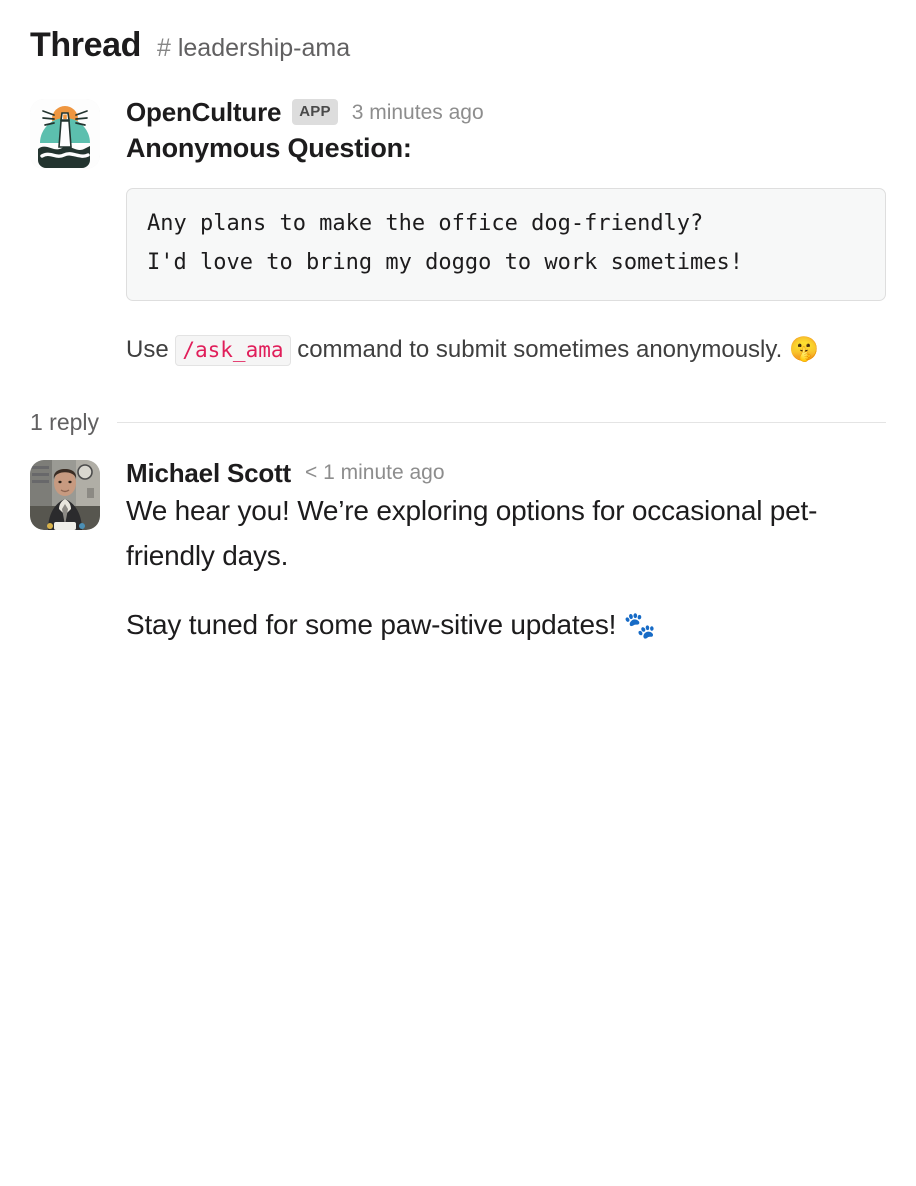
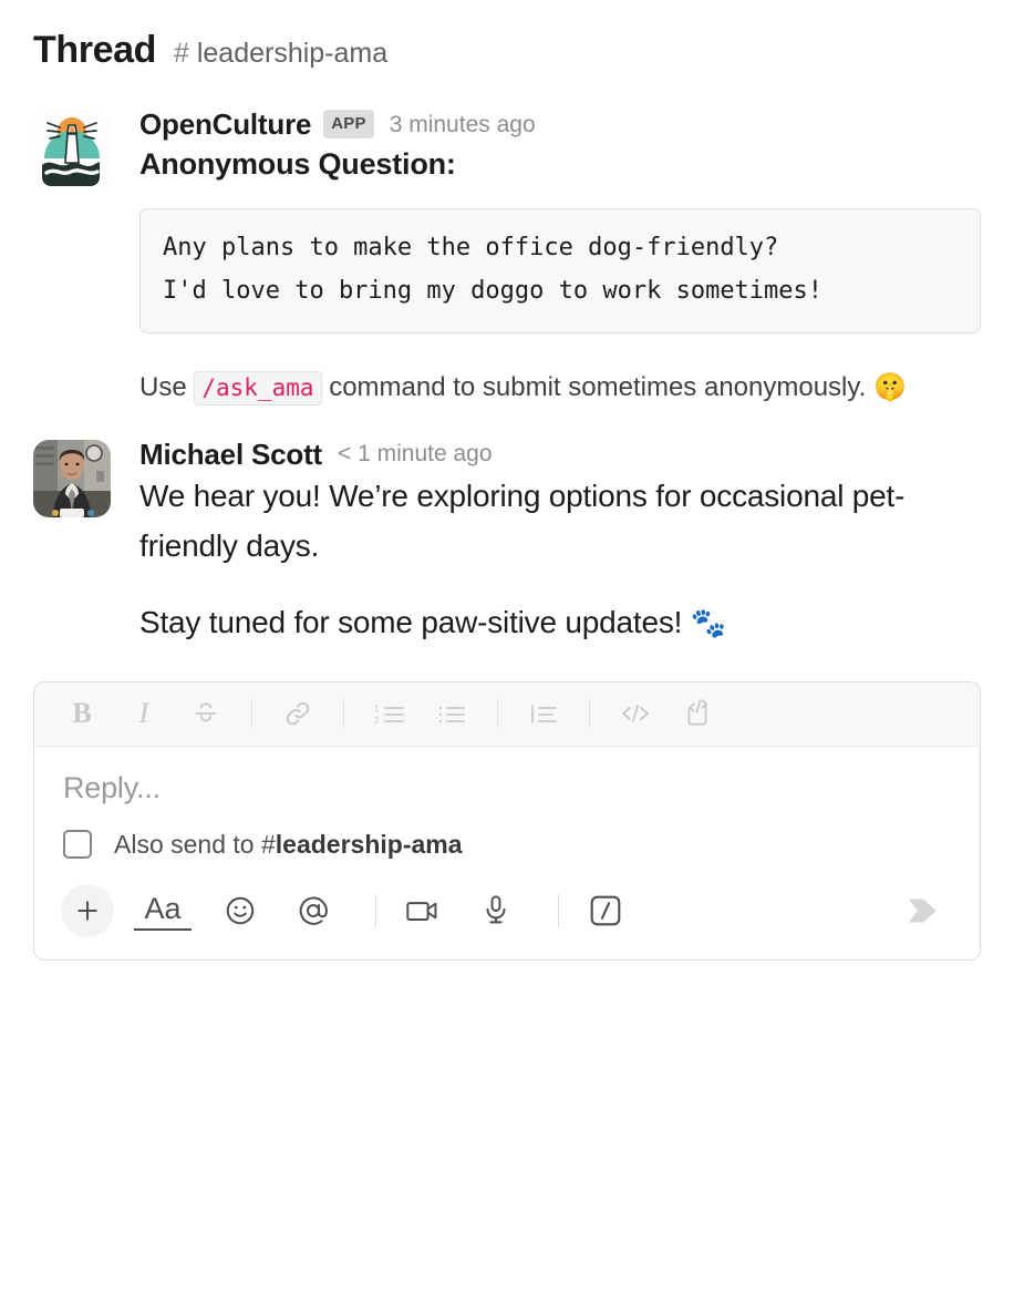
  Thread
  # leadership-ama
  OpenCulture
  APP
  3 minutes ago
  Anonymous Question:
  Any plans to make the office dog-friendly?
  I'd love to bring my doggo to work sometimes!
  Use /ask_ama command to submit sometimes anonymously. 🤫
- 1 reply
  Michael Scott
  < 1 minute ago
  We hear you! We’re exploring options for occasional pet-friendly days.
  Stay tuned for some paw-sitive updates! 🐾
+ B
+ I
+ 1
+ 2
+ Reply...
+ Also send to #leadership-ama
+ Aa
